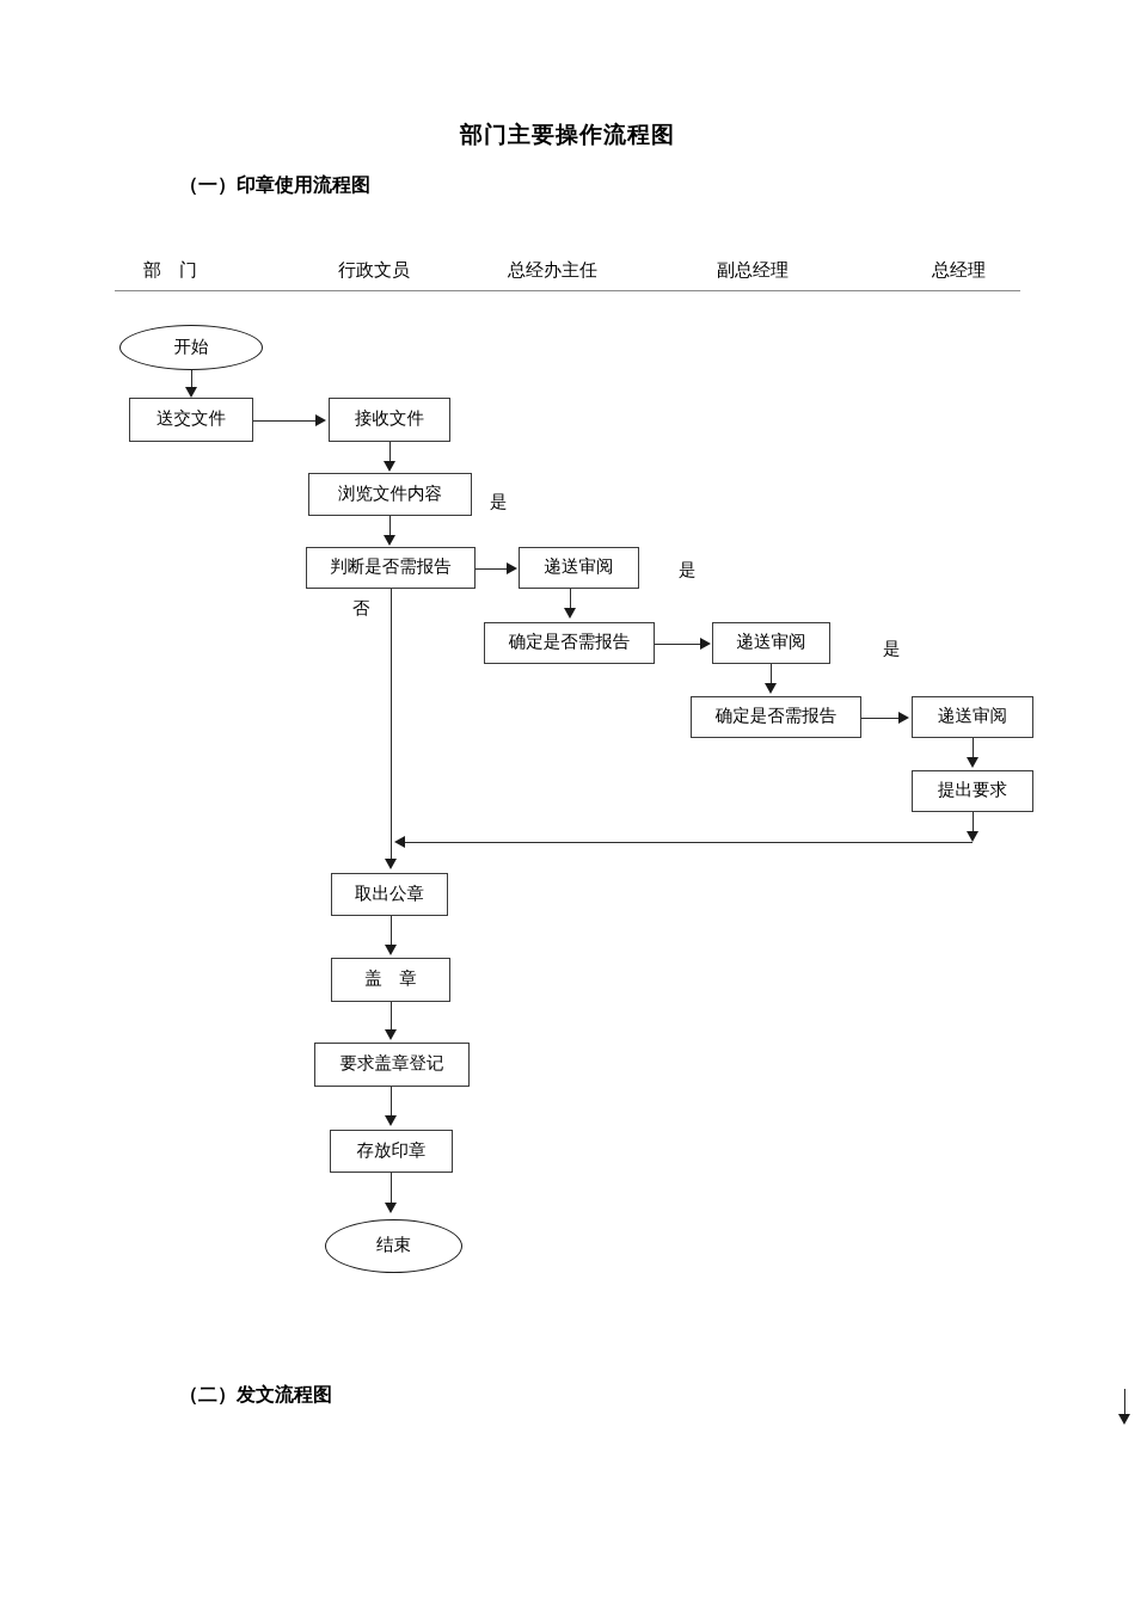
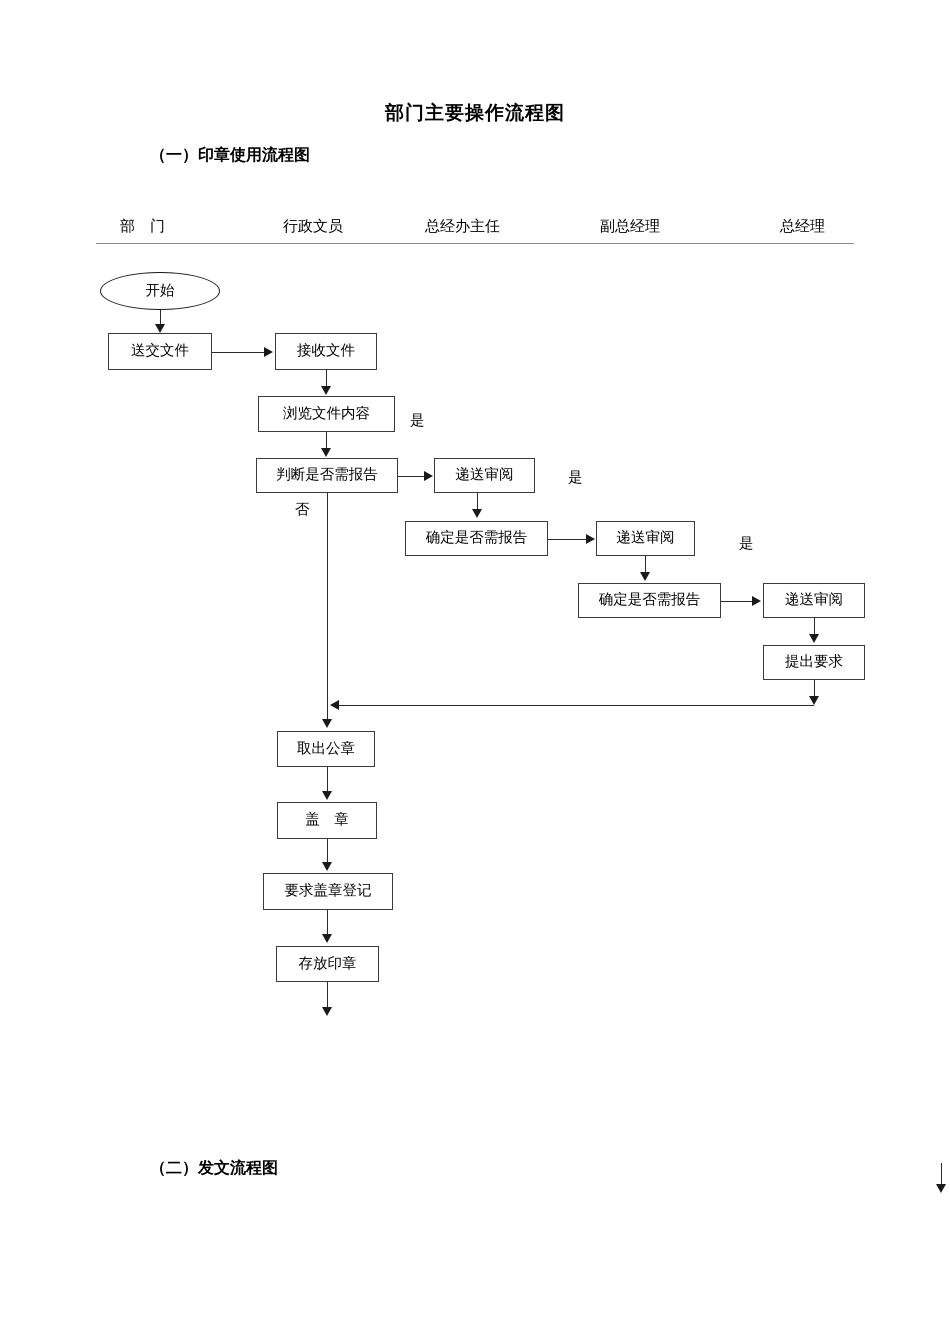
  部门主要操作流程图
  （一）印章使用流程图
  部 门
  行政文员
  总经办主任
  副总经理
  总经理
  开始
  送交文件
  接收文件
  浏览文件内容
  判断是否需报告
  递送审阅
  确定是否需报告
  递送审阅
  确定是否需报告
  递送审阅
  提出要求
  取出公章
  盖 章
  要求盖章登记
  存放印章
- 结束
  是
  是
  是
  否
  （二）发文流程图
